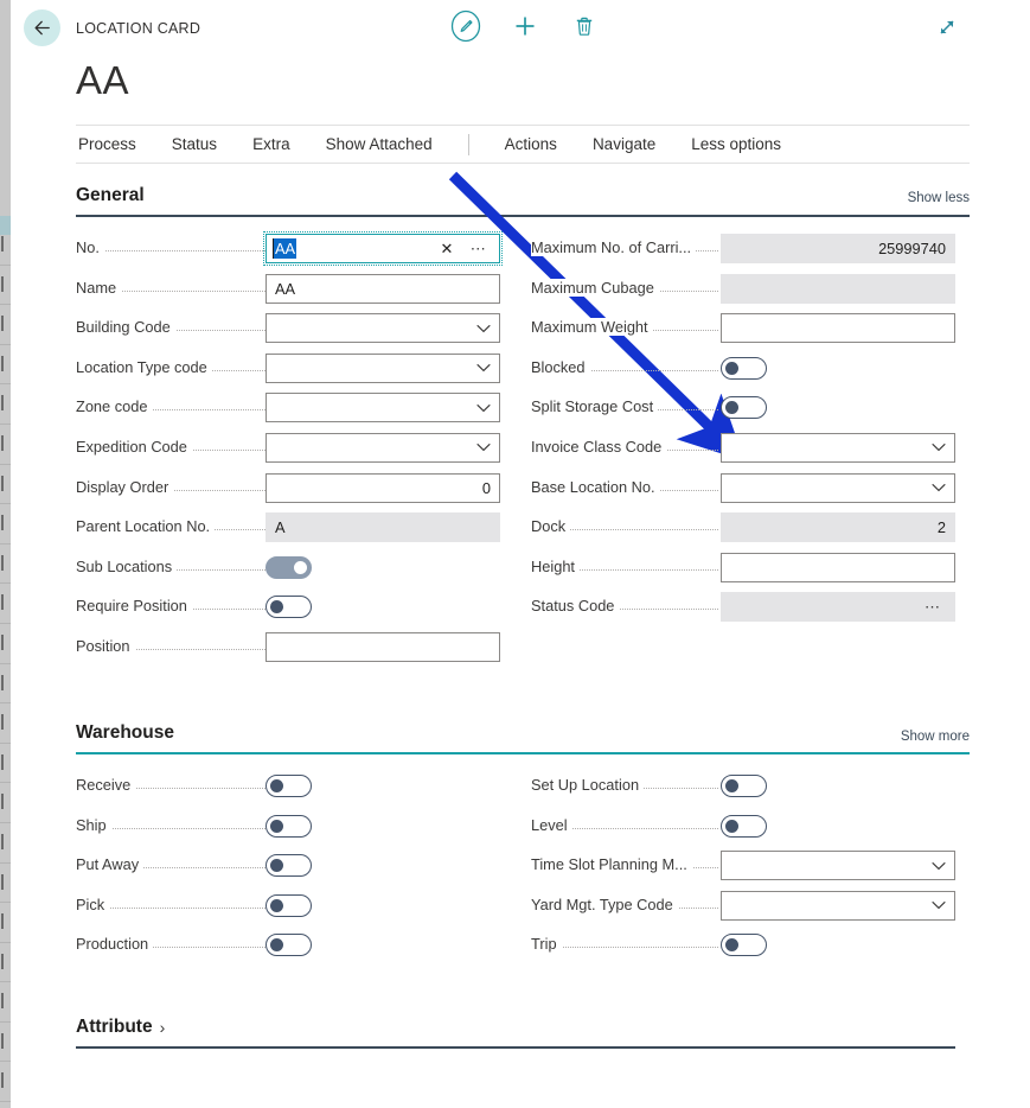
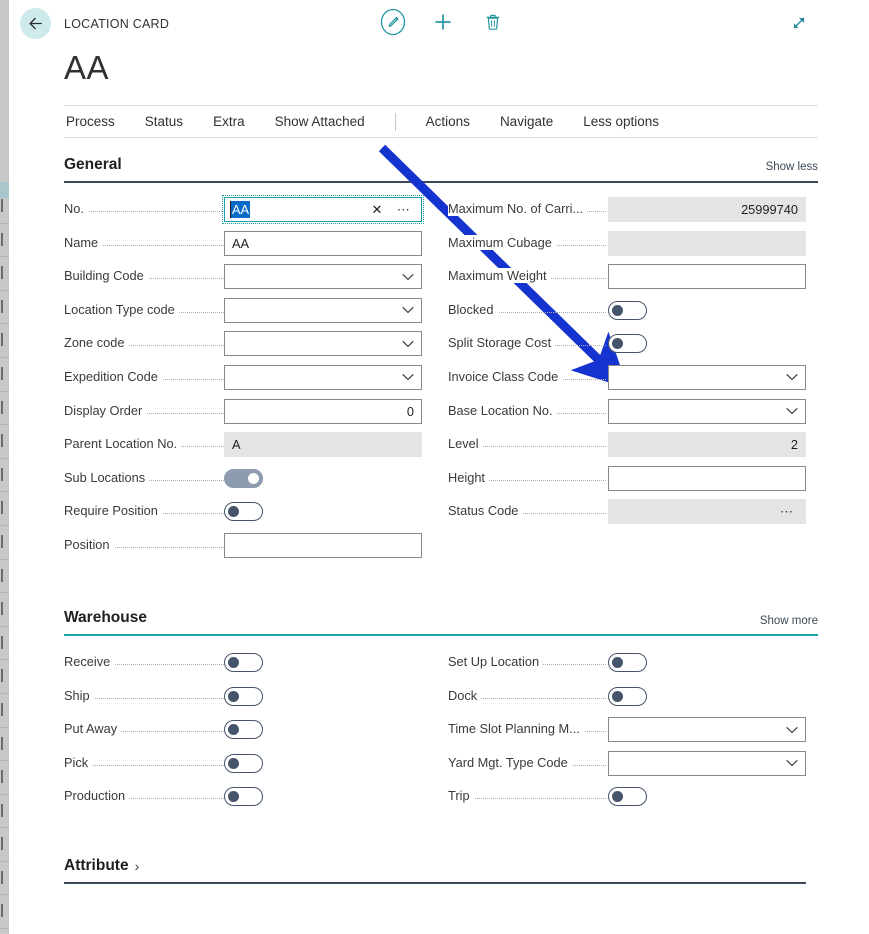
  LOCATION CARD
  AA
  Process
  Status
  Extra
  Show Attached
  Actions
  Navigate
  Less options
  General
  Show less
  No.
  AA
  ✕
  ⋯
  Name
  AA
  Building Code
  Location Type code
  Zone code
  Expedition Code
  Display Order
  0
  Parent Location No.
  A
  Sub Locations
  Require Position
  Position
  Maximum No. of Carri...
  25999740
  Maximum Cubage
  Maximum Weight
  Blocked
  Split Storage Cost
  Invoice Class Code
  Base Location No.
- Dock
+ Level
  2
  Height
  Status Code
  ⋯
  Warehouse
  Show more
  Receive
  Ship
  Put Away
  Pick
  Production
  Set Up Location
- Level
+ Dock
  Time Slot Planning M...
  Yard Mgt. Type Code
  Trip
  Attribute
  ›
